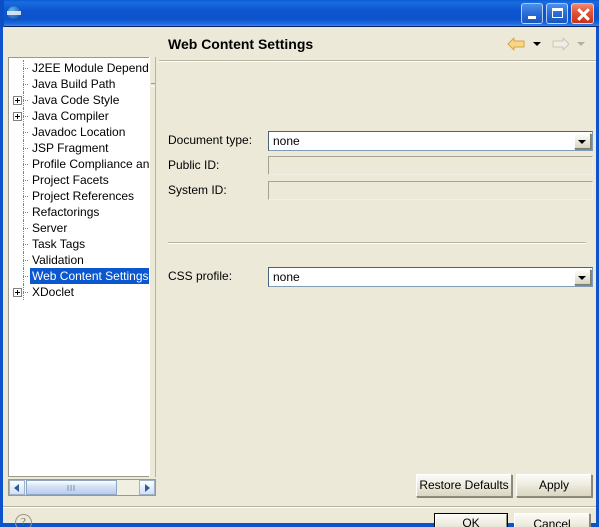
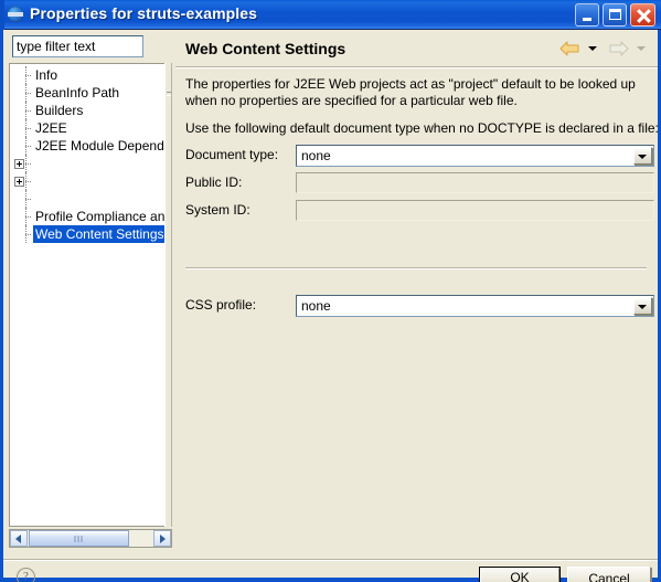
+ Properties for struts-examples
+ type filter text
+ Info
+ BeanInfo Path
+ Builders
+ J2EE
  J2EE Module Depend
- Java Build Path
- Java Code Style
- Java Compiler
- Javadoc Location
- JSP Fragment
- Project Facets
- Project References
- Refactorings
- Server
- Task Tags
- Validation
  Web Content Settings
- XDoclet
  Web Content Settings
+ The properties for J2EE Web projects act as "project" default to be looked up when no properties are specified for a particular web file.
+ Use the following default document type when no DOCTYPE is declared in a file:
  Document type:
  none
  Public ID:
  System ID:
  CSS profile:
  none
- Restore Defaults
- Apply
  ?
  OK
  Cancel
